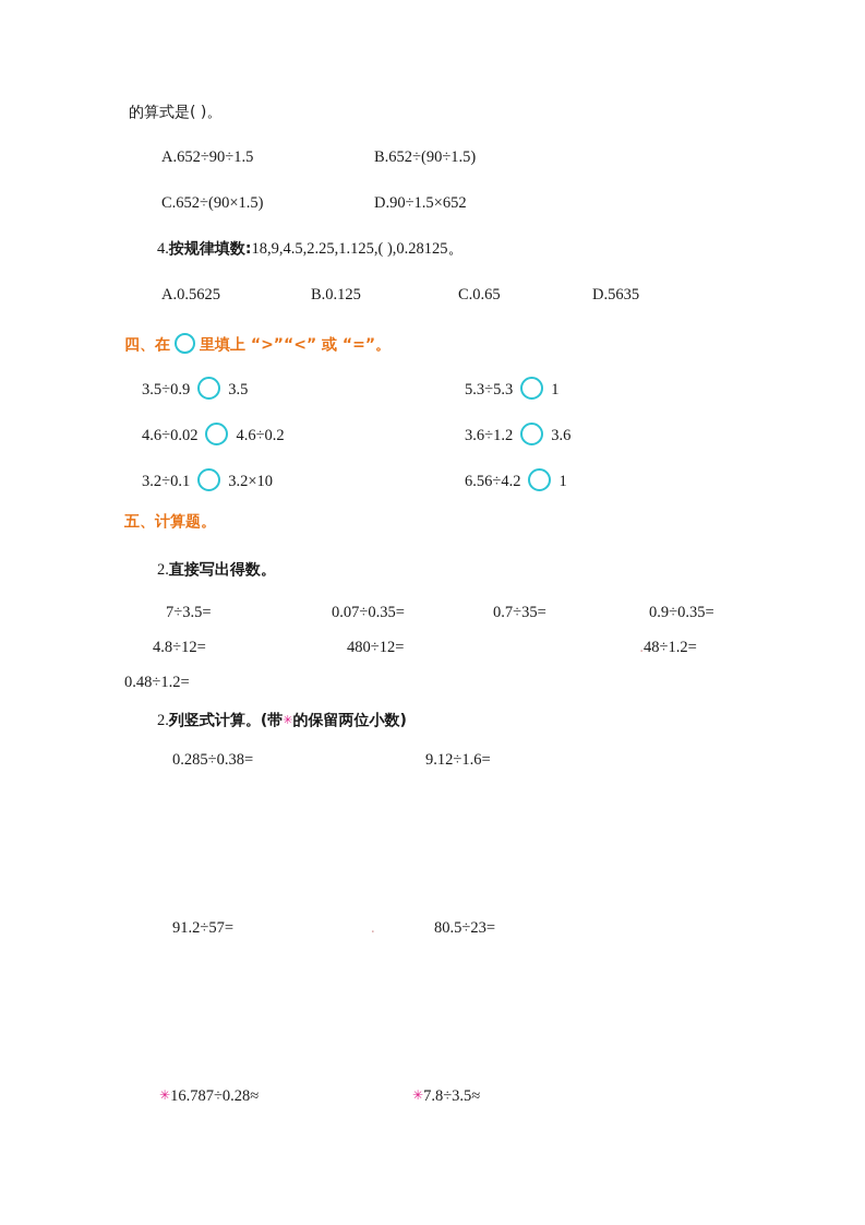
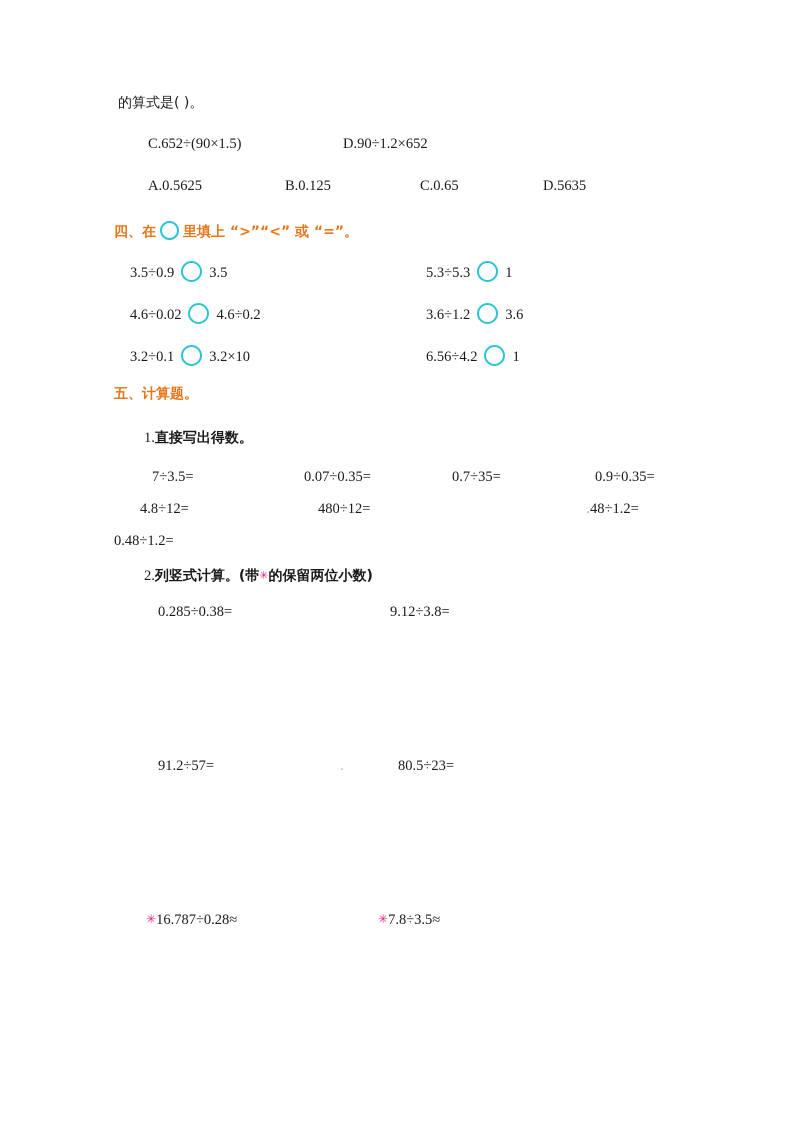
  的算式是( )。
- A.652÷90÷1.5
- B.652÷(90÷1.5)
  C.652÷(90×1.5)
- D.90÷1.5×652
+ D.90÷1.2×652
- 4.按规律填数:18,9,4.5,2.25,1.125,( ),0.28125。
  A.0.5625
  B.0.125
  C.0.65
  D.5635
  四、在 里填上 “>”“<” 或 “=”。
  3.5÷0.9 3.5
  5.3÷5.3 1
  4.6÷0.02 4.6÷0.2
  3.6÷1.2 3.6
  3.2÷0.1 3.2×10
  6.56÷4.2 1
  五、计算题。
- 2.直接写出得数。
+ 1.直接写出得数。
  7÷3.5=
  0.07÷0.35=
  0.7÷35=
  0.9÷0.35=
  4.8÷12=
  480÷12=
  .
  48÷1.2=
  0.48÷1.2=
  2.列竖式计算。(带✳的保留两位小数)
  0.285÷0.38=
- 9.12÷1.6=
+ 9.12÷3.8=
  91.2÷57=
  .
  80.5÷23=
  ✳16.787÷0.28≈
  ✳7.8÷3.5≈
